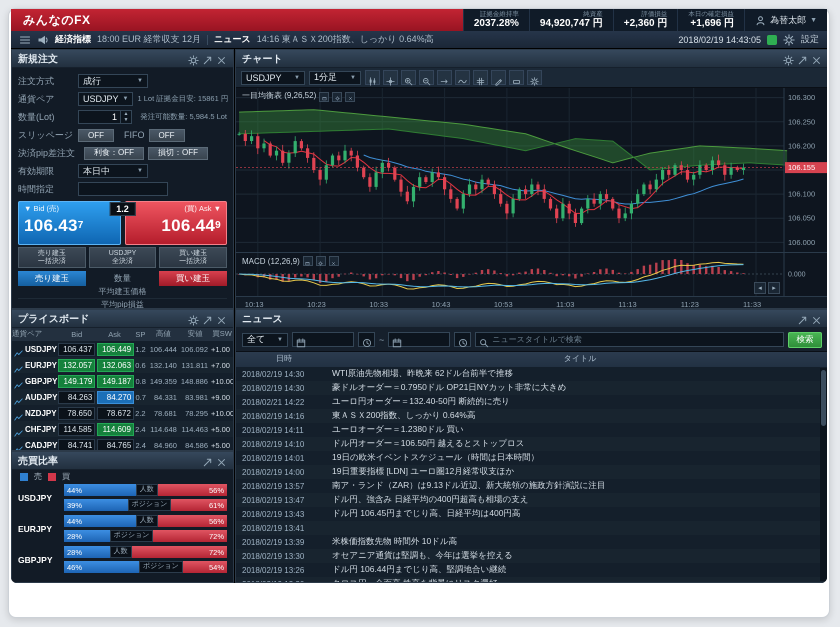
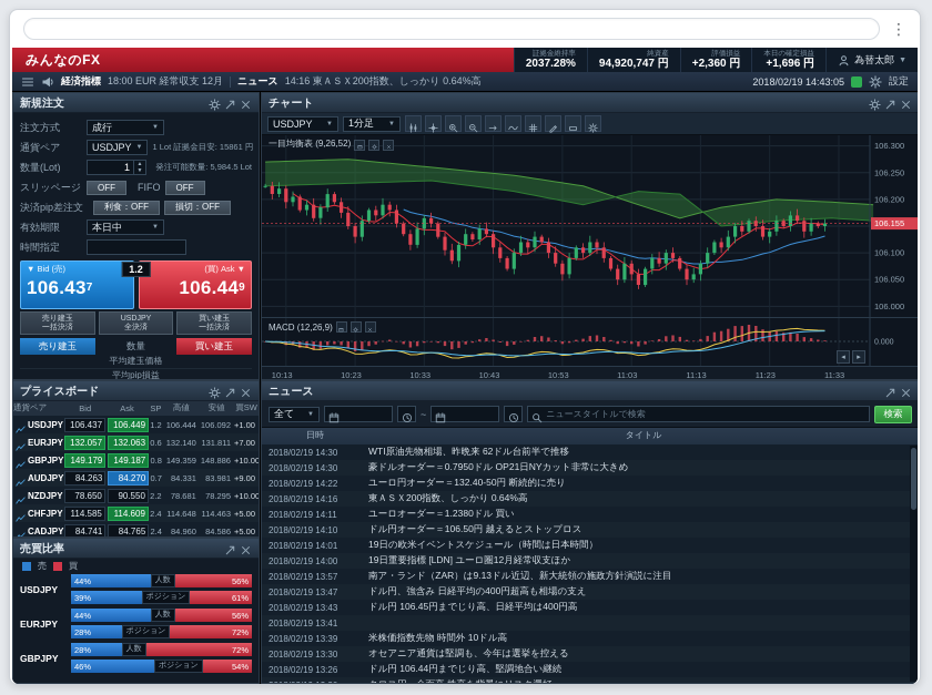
+ ⋮
  みんなのFX
  2037.28%
  94,920,747 円
  +2,360 円
  +1,696 円
  為替太郎
  経済指標
  18:00 EUR 経常収支 12月
  ニュース
  14:16 東ＡＳＸ200指数、しっかり 0.64%高
  2018/02/19 14:43:05
  設定
  新規注文
  注文方式
  成行
  通貨ペア
  USDJPY
  1 Lot 証拠金目安: 15861 円
  数量(Lot)
  1
  発注可能数量: 5,984.5 Lot
  スリッページ
  OFF
  FIFO
  OFF
  決済pip差注文
  利食：OFF
  損切：OFF
  有効期限
  本日中
  時間指定
  ▼ Bid (売)
  106.437
  1.2
  (買) Ask ▼
  106.449
  売り建玉
  数量
  買い建玉
  平均建玉価格
  平均pip損益
  プライスボード
  通貨ペア
  Bid
  Ask
  SP
  高値
  安値
  買SW
  USDJPY
  106.437
  106.449
  1.2
  106.444
  106.092
  +1.00
  EURJPY
  132.057
  132.063
  0.6
  132.140
  131.811
  +7.00
  GBPJPY
  149.179
  149.187
  0.8
  149.359
  148.886
  +10.00
  AUDJPY
  84.263
  84.270
  0.7
  84.331
  83.981
  +9.00
  NZDJPY
  78.650
- 78.672
+ 90.550
  2.2
  78.681
  78.295
  +10.00
  CHFJPY
  114.585
  114.609
  2.4
  114.648
  114.463
  +5.00
  CADJPY
  84.741
  84.765
  2.4
  84.960
  84.586
  +5.00
  売買比率
  売
  買
  USDJPY
  44%
  56%
  39%
  61%
  EURJPY
  44%
  56%
  28%
  72%
  GBPJPY
  28%
  72%
  46%
  54%
  チャート
  USDJPY
  1分足
  一目均衡表 (9,26,52)
  106.300
  106.250
  106.200
  106.100
  106.050
  106.000
  106.155
  MACD (12,26,9)
  10:13
  10:23
  10:33
  10:43
  10:53
  11:03
  11:13
  11:23
  11:33
  ニュース
  全て
  ~
  ニュースタイトルで検索
  検索
  日時
  タイトル
  2018/02/19 14:30
  WTI原油先物相場、昨晩来 62ドル台前半で推移
  2018/02/19 14:30
  豪ドルオーダー＝0.7950ドル OP21日NYカット非常に大きめ
- 2018/02/21 14:22
+ 2018/02/19 14:22
  ユーロ円オーダー＝132.40-50円 断続的に売り
  2018/02/19 14:16
  東ＡＳＸ200指数、しっかり 0.64%高
  2018/02/19 14:11
  ユーロオーダー＝1.2380ドル 買い
  2018/02/19 14:10
  ドル円オーダー＝106.50円 越えるとストップロス
  2018/02/19 14:01
  19日の欧米イベントスケジュール（時間は日本時間）
  2018/02/19 14:00
  19日重要指標 [LDN] ユーロ圏12月経常収支ほか
  2018/02/19 13:57
  南ア・ランド（ZAR）は9.13ドル近辺、新大統領の施政方針演説に注目
  2018/02/19 13:47
  ドル円、強含み 日経平均の400円超高も相場の支え
  2018/02/19 13:43
  ドル円 106.45円までじり高、日経平均は400円高
  2018/02/19 13:41
  2018/02/19 13:39
  米株価指数先物 時間外 10ドル高
  2018/02/19 13:30
  オセアニア通貨は堅調も、今年は選挙を控える
  2018/02/19 13:26
  ドル円 106.44円までじり高、堅調地合い継続
